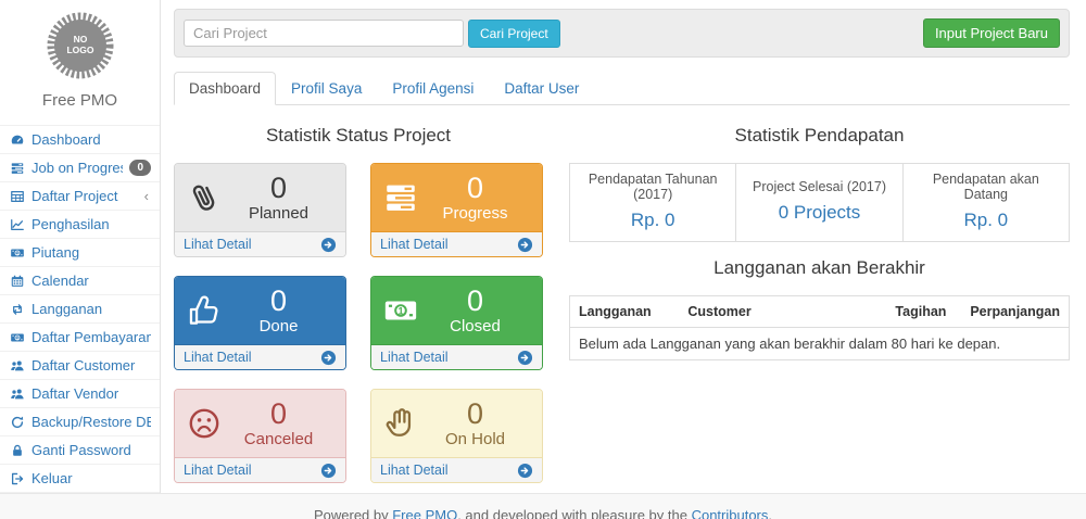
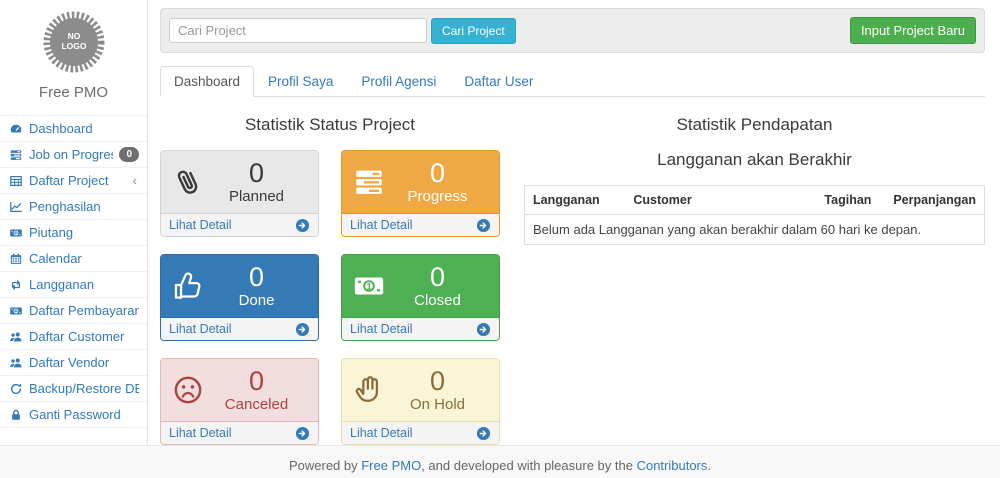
  NO
  LOGO
  Free PMO
  Dashboard
  Job on Progre
  0
  Daftar Project
  ‹
  Penghasilan
  Piutang
  Calendar
  Langganan
  Daftar Pembayaran
  Daftar Customer
  Daftar Vendor
  Backup/Restore DB
  Ganti Password
- Keluar
  Cari Project
  Cari Project
  Input Project Baru
  Dashboard
  Profil Saya
  Profil Agensi
  Daftar User
  Statistik Status Project
  0
  Planned
  Lihat Detail
  0
  Progress
  Lihat Detail
  0
  Done
  Lihat Detail
  1
  0
  Closed
  Lihat Detail
  0
  Canceled
  Lihat Detail
  0
  On Hold
  Lihat Detail
  Statistik Pendapatan
- Pendapatan Tahunan (2017) Rp. 0	Project Selesai (2017) 0 Projects	Pendapatan akan Datang Rp. 0
  Langganan akan Berakhir
  Langganan	Customer	Tagihan	Perpanjangan
- Belum ada Langganan yang akan berakhir dalam 80 hari ke depan.
+ Belum ada Langganan yang akan berakhir dalam 60 hari ke depan.
  Powered by Free PMO, and developed with pleasure by the Contributors.
